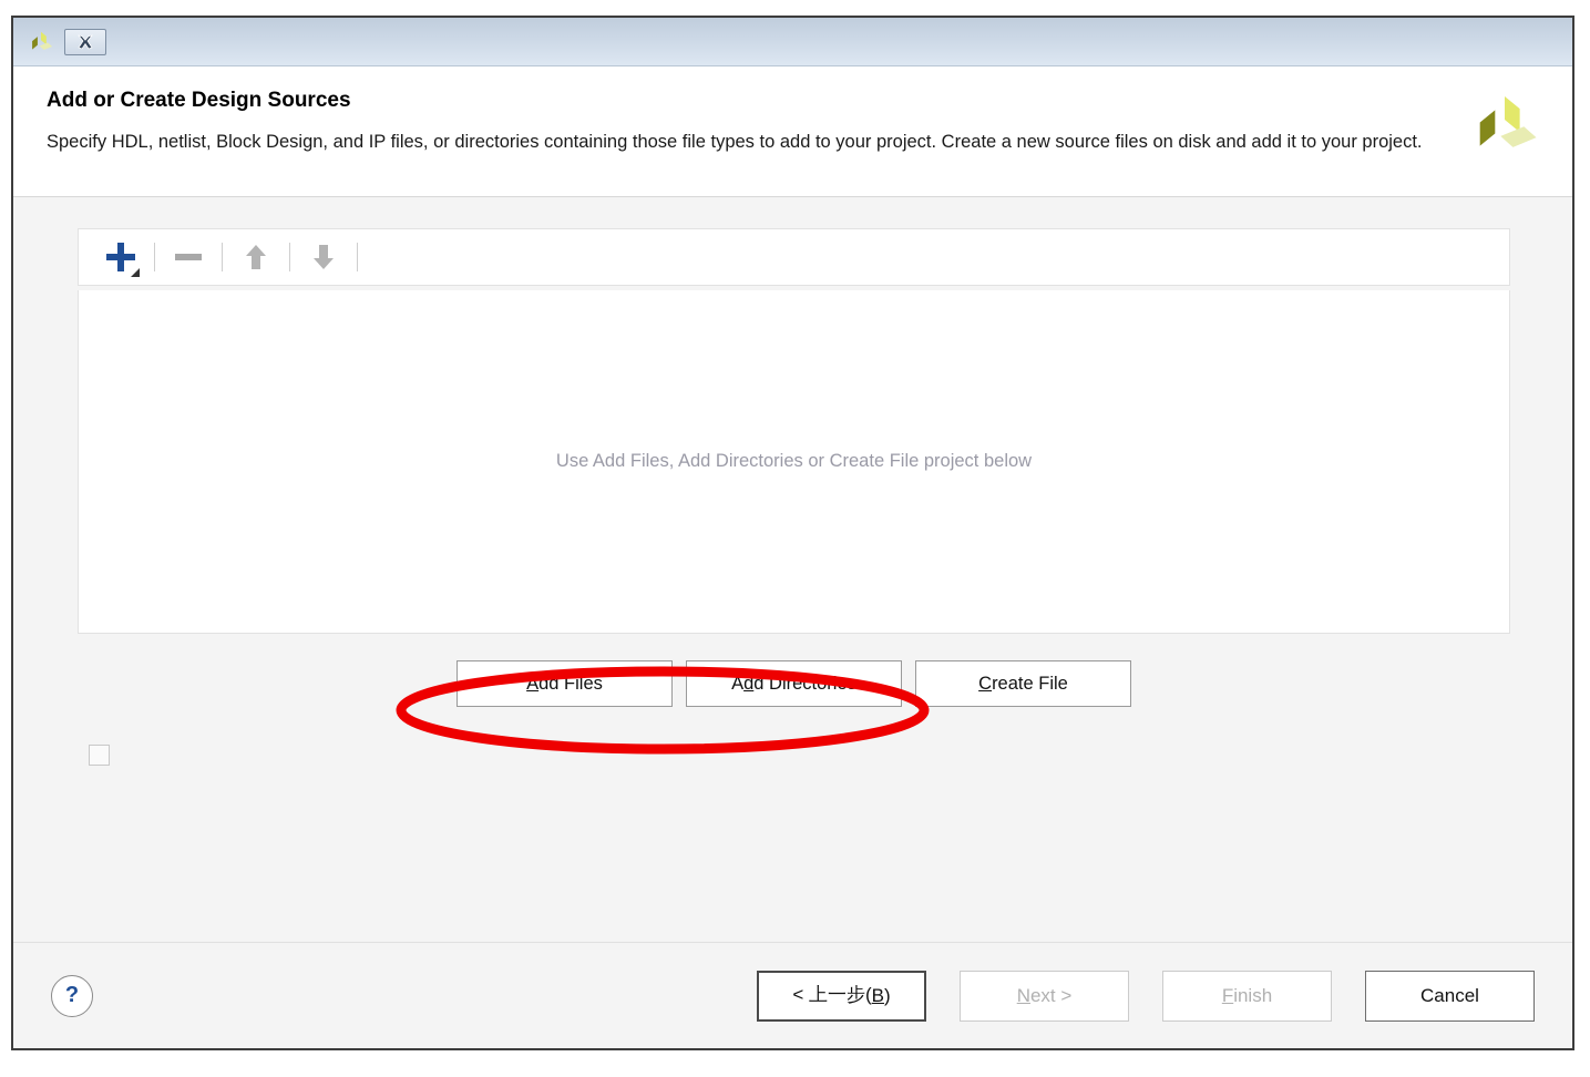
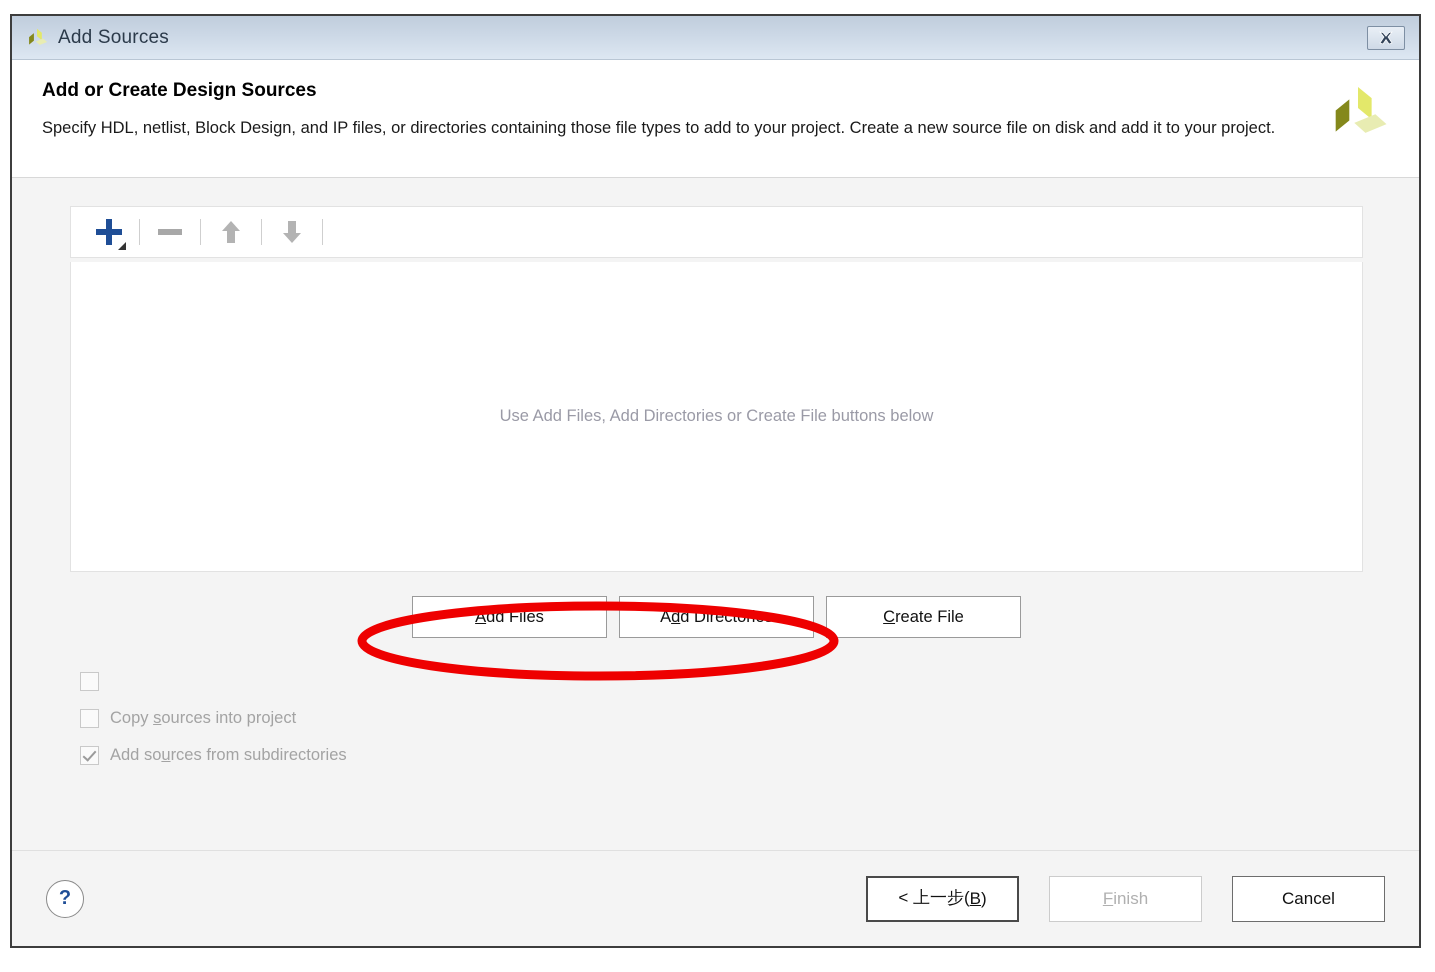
+ Add Sources
  Add or Create Design Sources
- Specify HDL, netlist, Block Design, and IP files, or directories containing those file types to add to your project. Create a new source files on disk and add it to your project.
+ Specify HDL, netlist, Block Design, and IP files, or directories containing those file types to add to your project. Create a new source file on disk and add it to your project.
- Use Add Files, Add Directories or Create File project below
+ Use Add Files, Add Directories or Create File buttons below
  A
  dd Files
  A
  d
  C
  reate File
+ Copy sources into project
+ Add sources from subdirectories
  ?
  < 上一步(
  B
  )
- N
- ext >
  F
  inish
  Cancel
